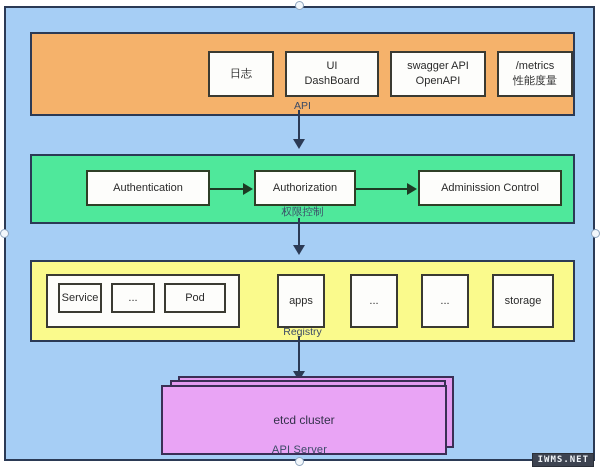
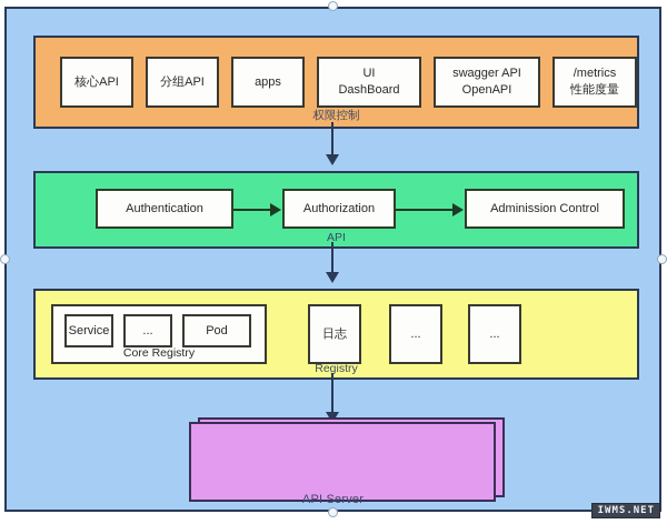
+ 核心API
+ 分组API
- 日志
+ apps
  UI
  DashBoard
  swagger API
  OpenAPI
  /metrics
  性能度量
- API
+ 权限控制
  Authentication
  Authorization
  Adminission Control
- 权限控制
+ API
  Service
  ...
  Pod
+ Core Registry
- apps
+ 日志
  ...
  ...
- storage
  Registry
- etcd cluster
  API Server
  IWMS.NET
